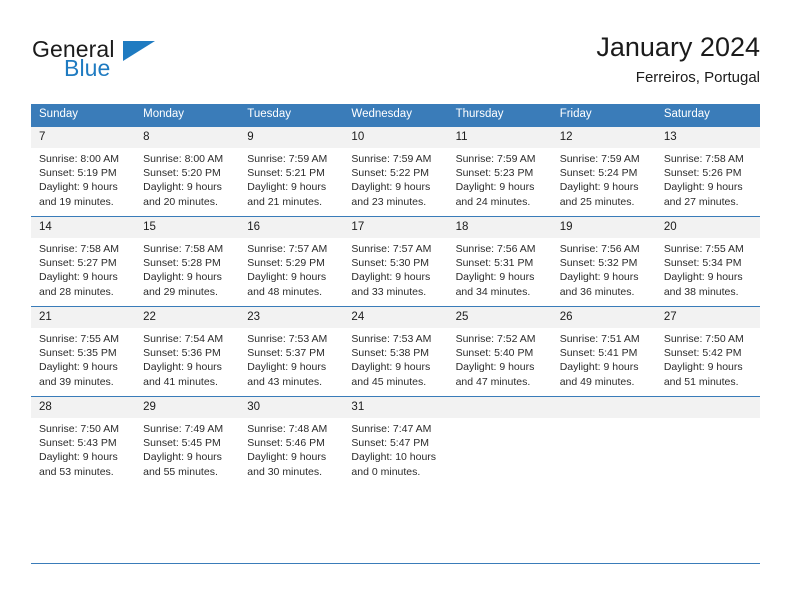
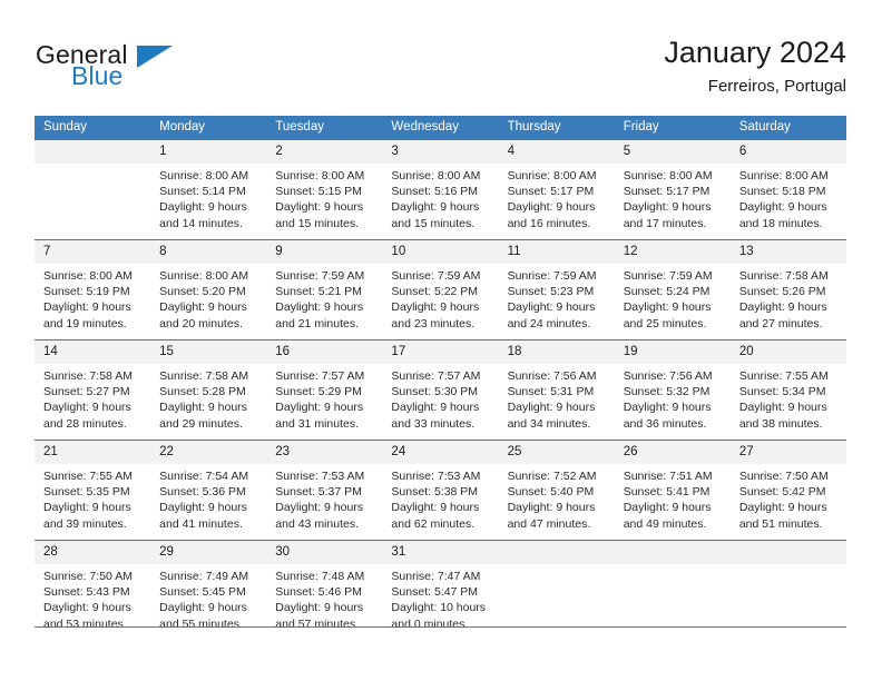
  General
  Blue
  January 2024
  Ferreiros, Portugal
  Sunday	Monday	Tuesday	Wednesday	Thursday	Friday	Saturday
+ 	1Sunrise: 8:00 AMSunset: 5:14 PMDaylight: 9 hoursand 14 minutes.	2Sunrise: 8:00 AMSunset: 5:15 PMDaylight: 9 hoursand 15 minutes.	3Sunrise: 8:00 AMSunset: 5:16 PMDaylight: 9 hoursand 15 minutes.	4Sunrise: 8:00 AMSunset: 5:17 PMDaylight: 9 hoursand 16 minutes.	5Sunrise: 8:00 AMSunset: 5:17 PMDaylight: 9 hoursand 17 minutes.	6Sunrise: 8:00 AMSunset: 5:18 PMDaylight: 9 hoursand 18 minutes.
  7Sunrise: 8:00 AMSunset: 5:19 PMDaylight: 9 hoursand 19 minutes.	8Sunrise: 8:00 AMSunset: 5:20 PMDaylight: 9 hoursand 20 minutes.	9Sunrise: 7:59 AMSunset: 5:21 PMDaylight: 9 hoursand 21 minutes.	10Sunrise: 7:59 AMSunset: 5:22 PMDaylight: 9 hoursand 23 minutes.	11Sunrise: 7:59 AMSunset: 5:23 PMDaylight: 9 hoursand 24 minutes.	12Sunrise: 7:59 AMSunset: 5:24 PMDaylight: 9 hoursand 25 minutes.	13Sunrise: 7:58 AMSunset: 5:26 PMDaylight: 9 hoursand 27 minutes.
- 14Sunrise: 7:58 AMSunset: 5:27 PMDaylight: 9 hoursand 28 minutes.	15Sunrise: 7:58 AMSunset: 5:28 PMDaylight: 9 hoursand 29 minutes.	16Sunrise: 7:57 AMSunset: 5:29 PMDaylight: 9 hoursand 48 minutes.	17Sunrise: 7:57 AMSunset: 5:30 PMDaylight: 9 hoursand 33 minutes.	18Sunrise: 7:56 AMSunset: 5:31 PMDaylight: 9 hoursand 34 minutes.	19Sunrise: 7:56 AMSunset: 5:32 PMDaylight: 9 hoursand 36 minutes.	20Sunrise: 7:55 AMSunset: 5:34 PMDaylight: 9 hoursand 38 minutes.
+ 14Sunrise: 7:58 AMSunset: 5:27 PMDaylight: 9 hoursand 28 minutes.	15Sunrise: 7:58 AMSunset: 5:28 PMDaylight: 9 hoursand 29 minutes.	16Sunrise: 7:57 AMSunset: 5:29 PMDaylight: 9 hoursand 31 minutes.	17Sunrise: 7:57 AMSunset: 5:30 PMDaylight: 9 hoursand 33 minutes.	18Sunrise: 7:56 AMSunset: 5:31 PMDaylight: 9 hoursand 34 minutes.	19Sunrise: 7:56 AMSunset: 5:32 PMDaylight: 9 hoursand 36 minutes.	20Sunrise: 7:55 AMSunset: 5:34 PMDaylight: 9 hoursand 38 minutes.
- 21Sunrise: 7:55 AMSunset: 5:35 PMDaylight: 9 hoursand 39 minutes.	22Sunrise: 7:54 AMSunset: 5:36 PMDaylight: 9 hoursand 41 minutes.	23Sunrise: 7:53 AMSunset: 5:37 PMDaylight: 9 hoursand 43 minutes.	24Sunrise: 7:53 AMSunset: 5:38 PMDaylight: 9 hoursand 45 minutes.	25Sunrise: 7:52 AMSunset: 5:40 PMDaylight: 9 hoursand 47 minutes.	26Sunrise: 7:51 AMSunset: 5:41 PMDaylight: 9 hoursand 49 minutes.	27Sunrise: 7:50 AMSunset: 5:42 PMDaylight: 9 hoursand 51 minutes.
+ 21Sunrise: 7:55 AMSunset: 5:35 PMDaylight: 9 hoursand 39 minutes.	22Sunrise: 7:54 AMSunset: 5:36 PMDaylight: 9 hoursand 41 minutes.	23Sunrise: 7:53 AMSunset: 5:37 PMDaylight: 9 hoursand 43 minutes.	24Sunrise: 7:53 AMSunset: 5:38 PMDaylight: 9 hoursand 62 minutes.	25Sunrise: 7:52 AMSunset: 5:40 PMDaylight: 9 hoursand 47 minutes.	26Sunrise: 7:51 AMSunset: 5:41 PMDaylight: 9 hoursand 49 minutes.	27Sunrise: 7:50 AMSunset: 5:42 PMDaylight: 9 hoursand 51 minutes.
- 28Sunrise: 7:50 AMSunset: 5:43 PMDaylight: 9 hoursand 53 minutes.	29Sunrise: 7:49 AMSunset: 5:45 PMDaylight: 9 hoursand 55 minutes.	30Sunrise: 7:48 AMSunset: 5:46 PMDaylight: 9 hoursand 30 minutes.	31Sunrise: 7:47 AMSunset: 5:47 PMDaylight: 10 hoursand 0 minutes.
+ 28Sunrise: 7:50 AMSunset: 5:43 PMDaylight: 9 hoursand 53 minutes.	29Sunrise: 7:49 AMSunset: 5:45 PMDaylight: 9 hoursand 55 minutes.	30Sunrise: 7:48 AMSunset: 5:46 PMDaylight: 9 hoursand 57 minutes.	31Sunrise: 7:47 AMSunset: 5:47 PMDaylight: 10 hoursand 0 minutes.
